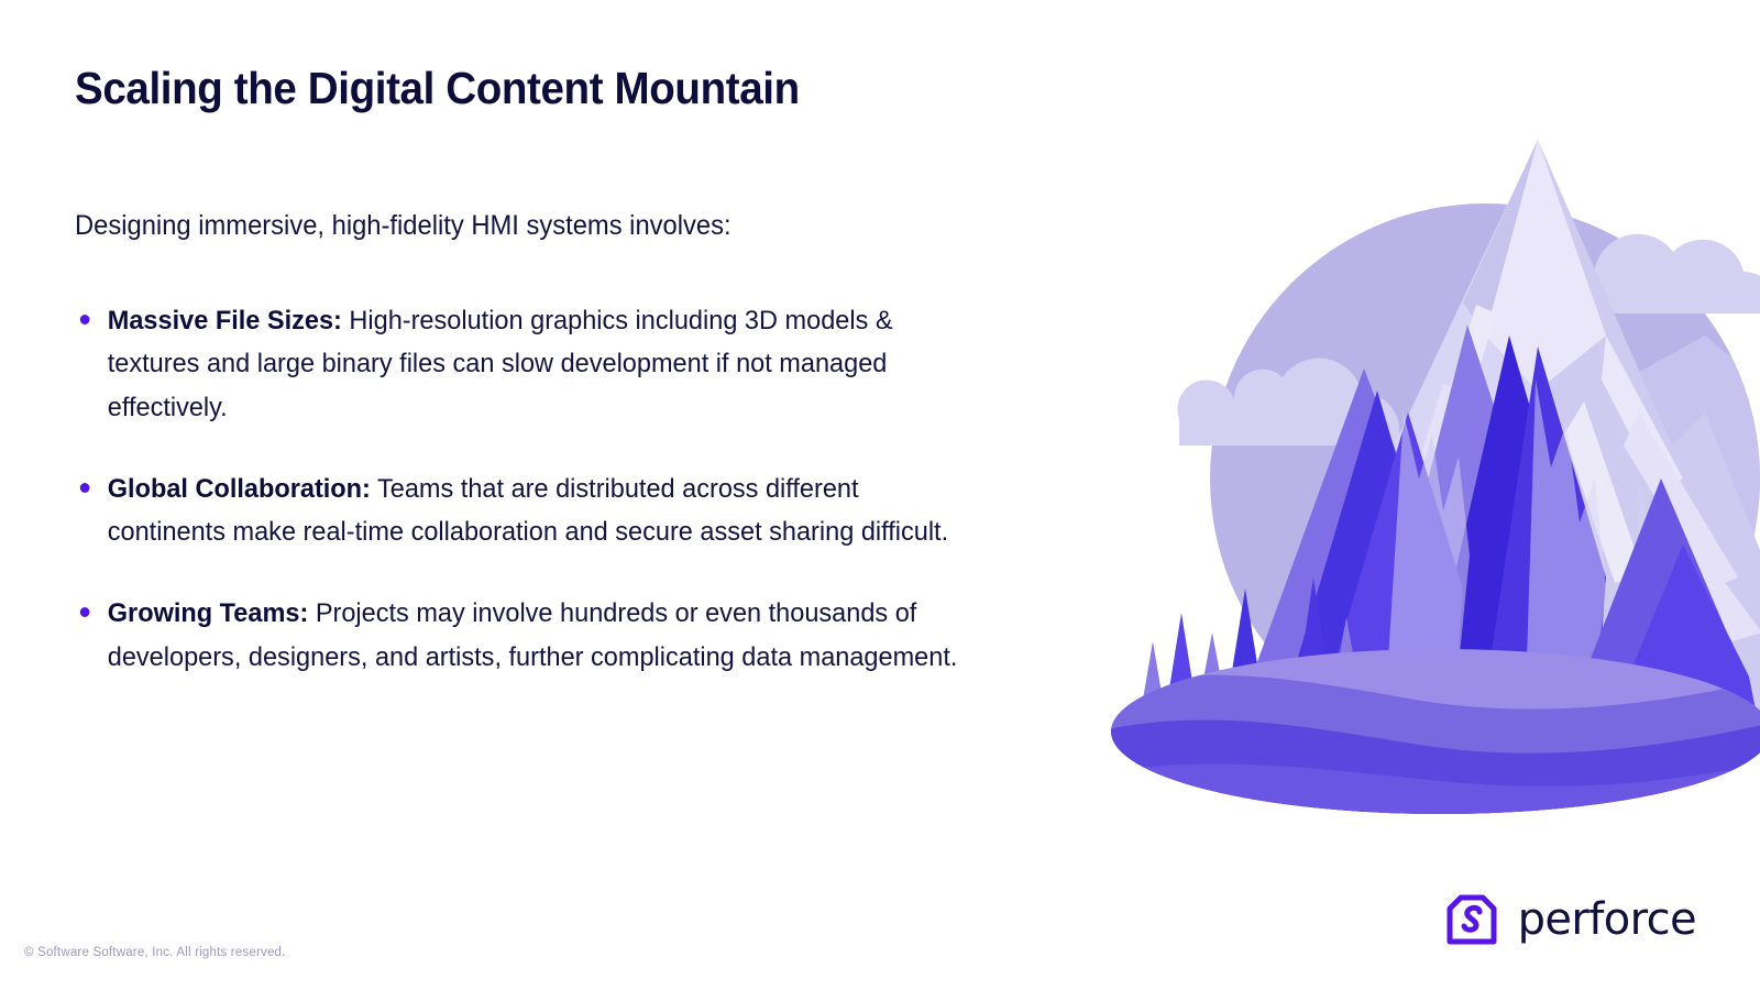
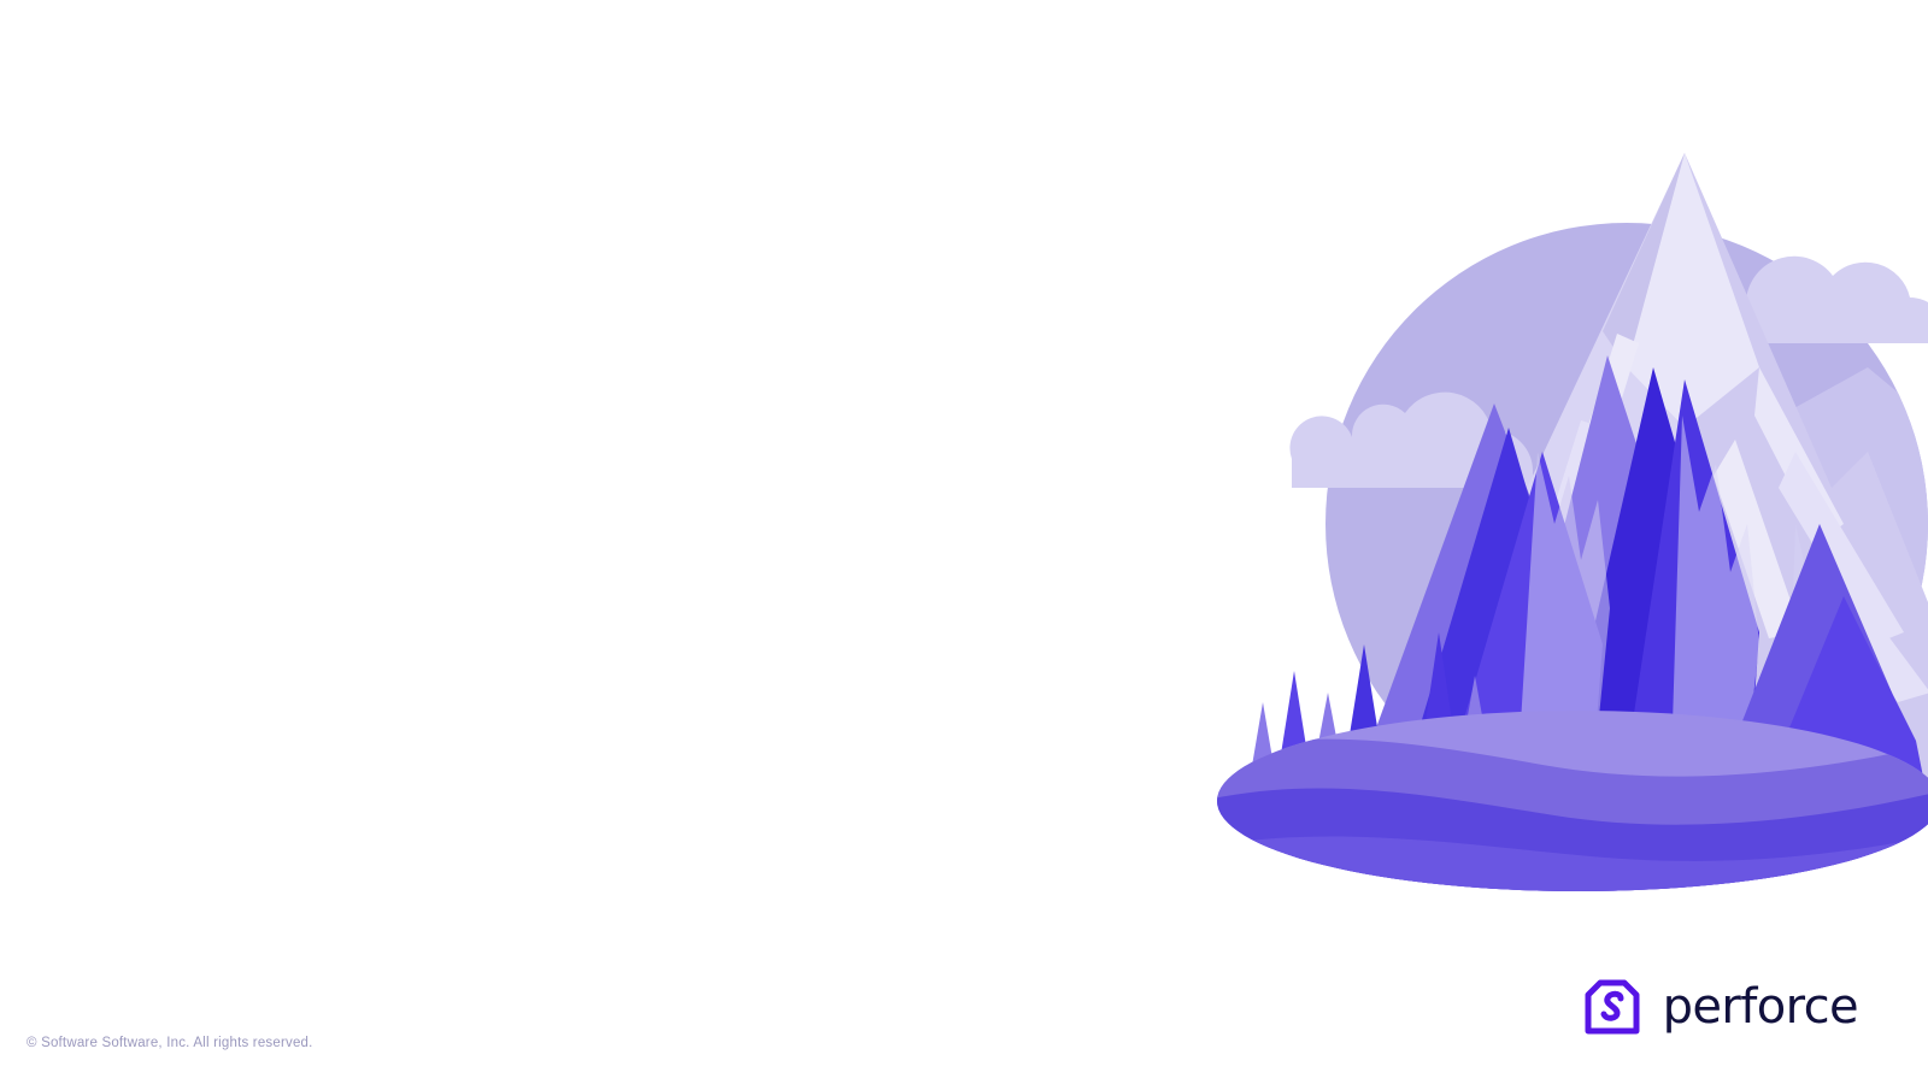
- Scaling the Digital Content Mountain
- Designing immersive, high-fidelity HMI systems involves:
- Massive File Sizes: High-resolution graphics including 3D models & textures and large binary files can slow development if not managed effectively.
- Global Collaboration: Teams that are distributed across different continents make real-time collaboration and secure asset sharing difficult.
- Growing Teams: Projects may involve hundreds or even thousands of developers, designers, and artists, further complicating data management.
  © Software Software, Inc. All rights reserved.
  perforce
